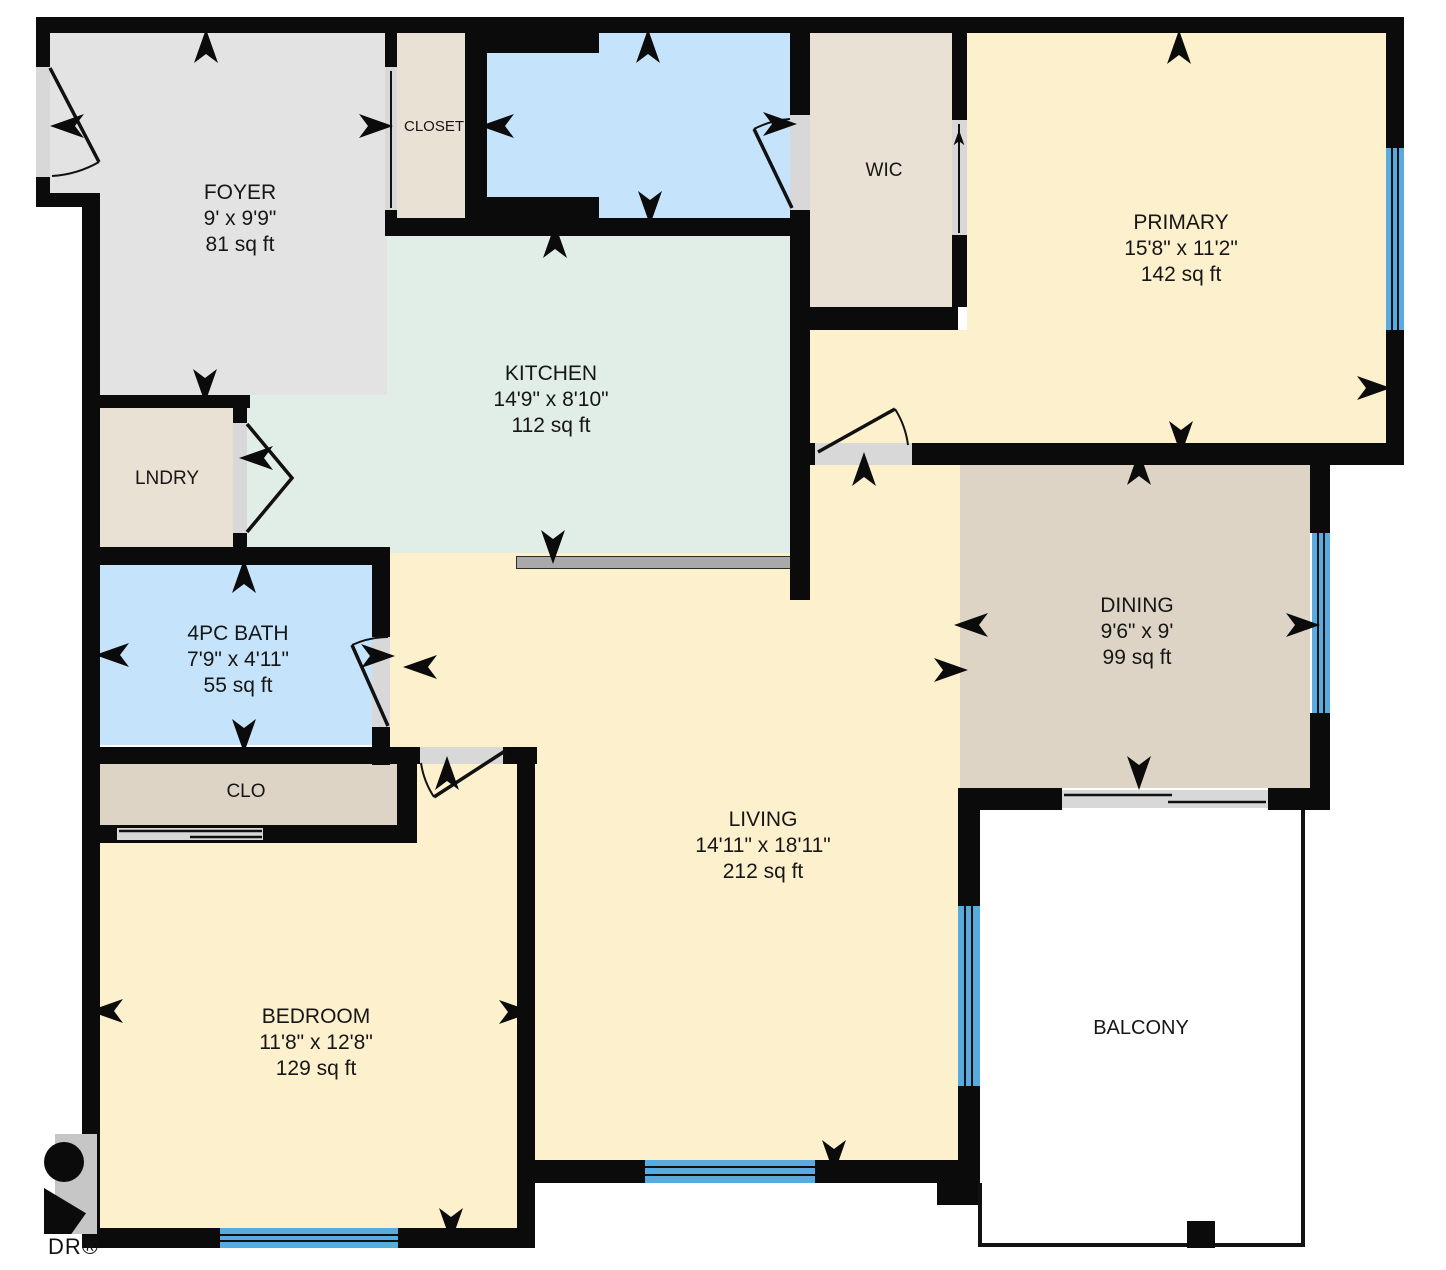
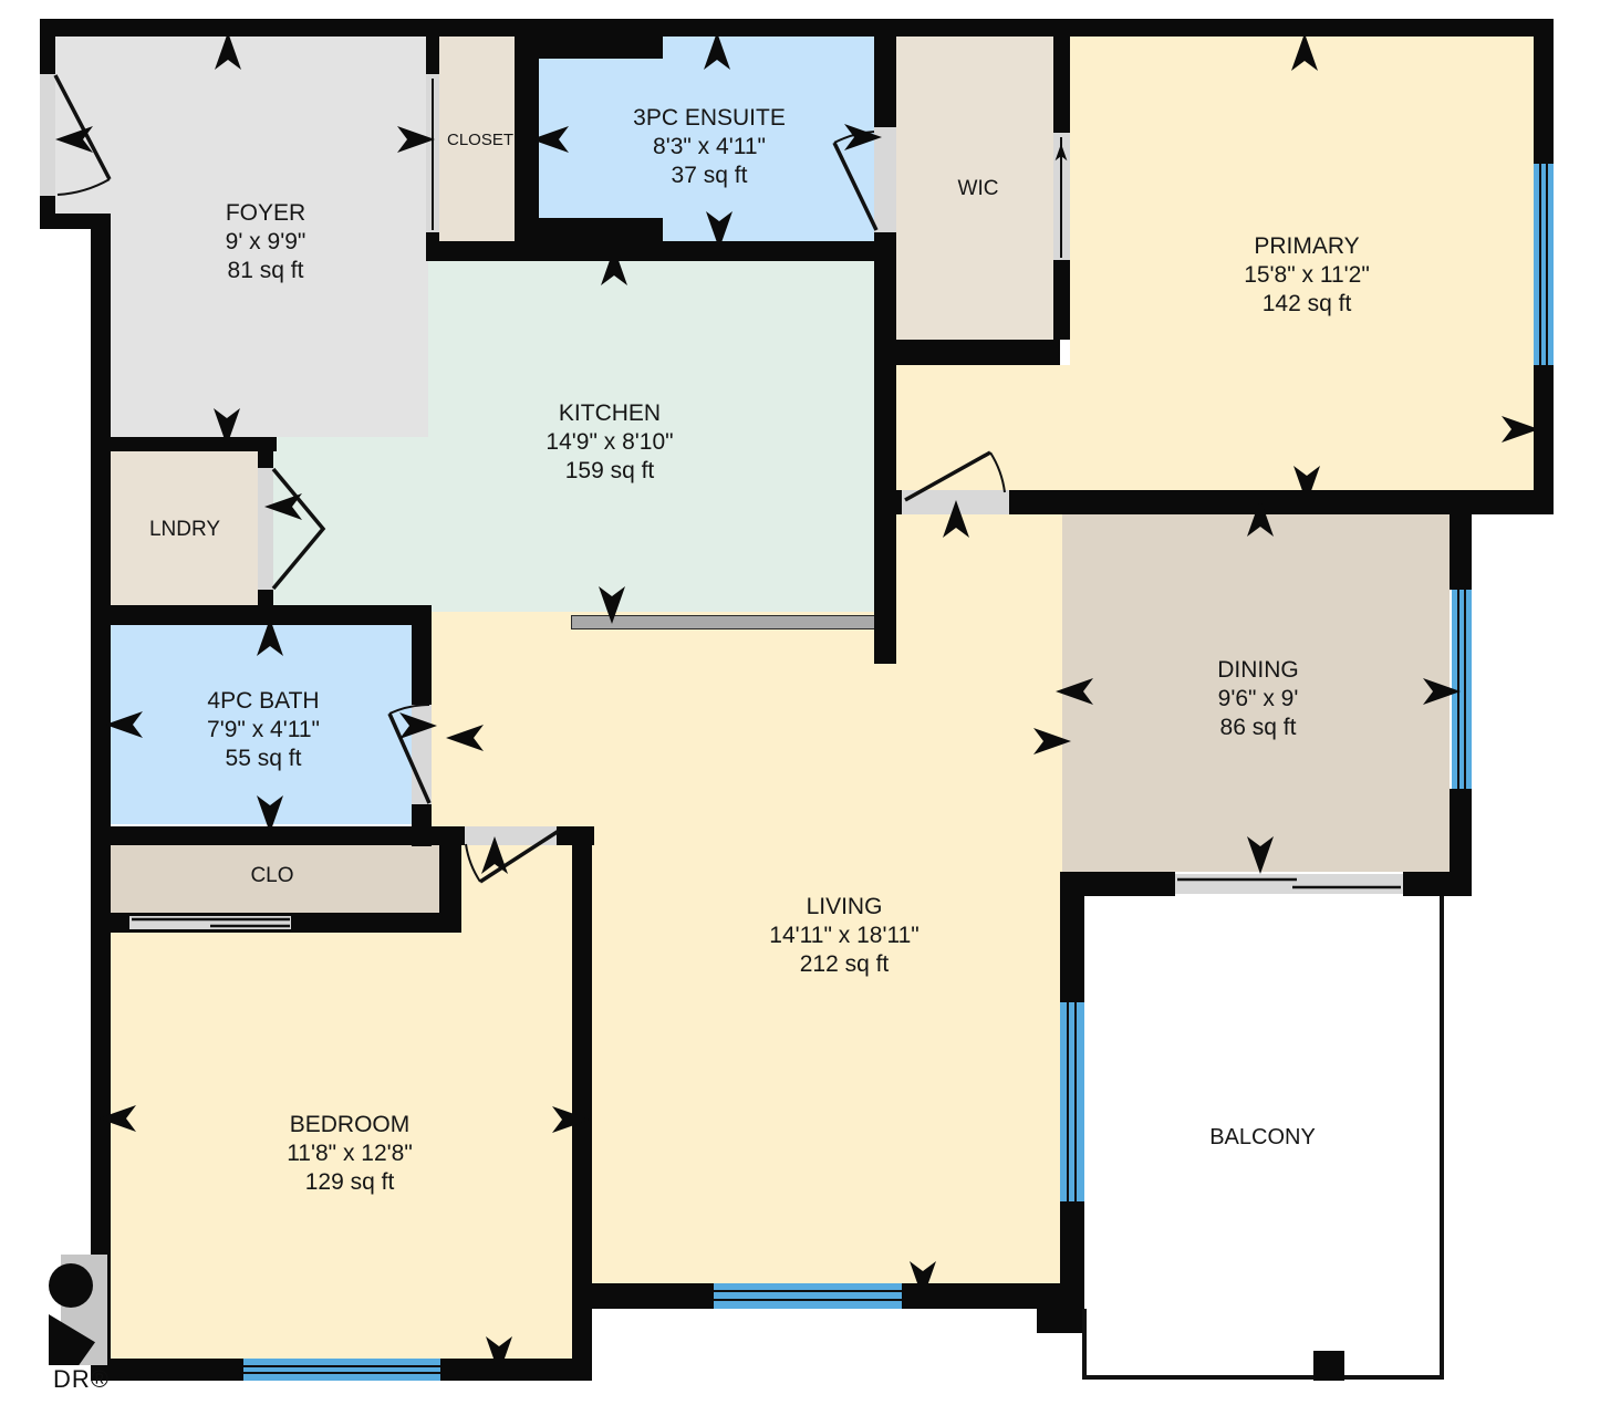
  FOYER
  9' x 9'9"
  81 sq ft
  CLOSET
+ 3PC ENSUITE
+ 8'3" x 4'11"
+ 37 sq ft
  WIC
  PRIMARY
  15'8" x 11'2"
  142 sq ft
  KITCHEN
  14'9" x 8'10"
- 112 sq ft
+ 159 sq ft
  LNDRY
  DINING
  9'6" x 9'
- 99 sq ft
+ 86 sq ft
  4PC BATH
  7'9" x 4'11"
  55 sq ft
  CLO
  LIVING
  14'11" x 18'11"
  212 sq ft
  BEDROOM
  11'8" x 12'8"
  129 sq ft
  BALCONY
  DR®
